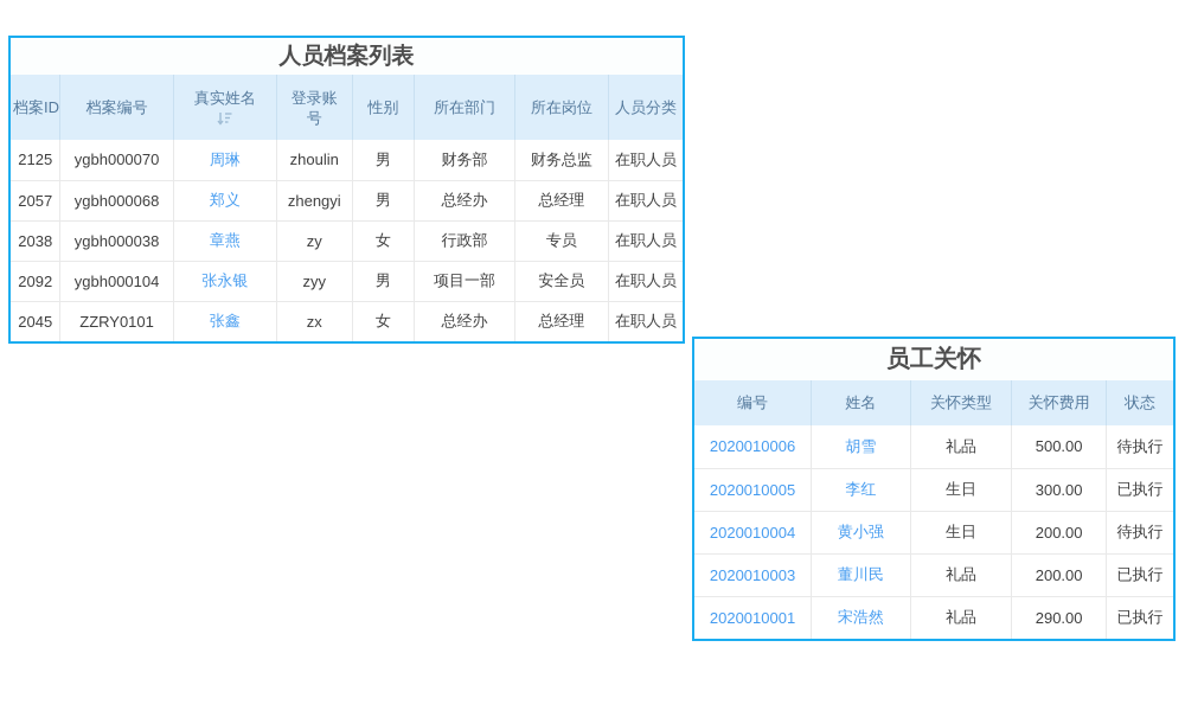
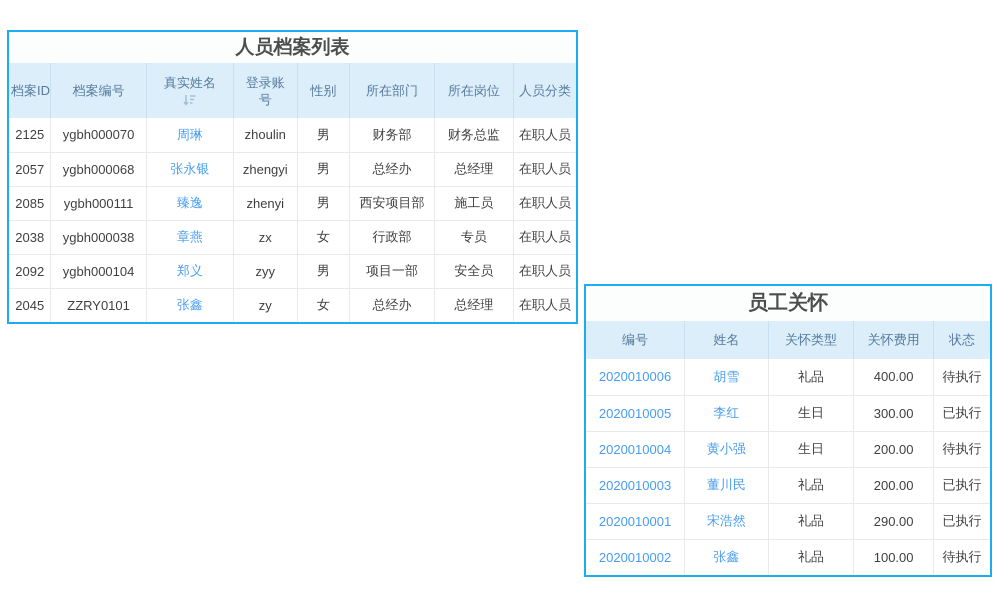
  人员档案列表
  档案ID	档案编号	真实姓名	登录账号	性别	所在部门	所在岗位	人员分类
  2125	ygbh000070	周琳	zhoulin	男	财务部	财务总监	在职人员
- 2057	ygbh000068	郑义	zhengyi	男	总经办	总经理	在职人员
+ 2057	ygbh000068	张永银	zhengyi	男	总经办	总经理	在职人员
+ 2085	ygbh000111	臻逸	zhenyi	男	西安项目部	施工员	在职人员
- 2038	ygbh000038	章燕	zy	女	行政部	专员	在职人员
+ 2038	ygbh000038	章燕	zx	女	行政部	专员	在职人员
- 2092	ygbh000104	张永银	zyy	男	项目一部	安全员	在职人员
+ 2092	ygbh000104	郑义	zyy	男	项目一部	安全员	在职人员
- 2045	ZZRY0101	张鑫	zx	女	总经办	总经理	在职人员
+ 2045	ZZRY0101	张鑫	zy	女	总经办	总经理	在职人员
  员工关怀
  编号	姓名	关怀类型	关怀费用	状态
- 2020010006	胡雪	礼品	500.00	待执行
+ 2020010006	胡雪	礼品	400.00	待执行
  2020010005	李红	生日	300.00	已执行
  2020010004	黄小强	生日	200.00	待执行
  2020010003	董川民	礼品	200.00	已执行
  2020010001	宋浩然	礼品	290.00	已执行
+ 2020010002	张鑫	礼品	100.00	待执行
